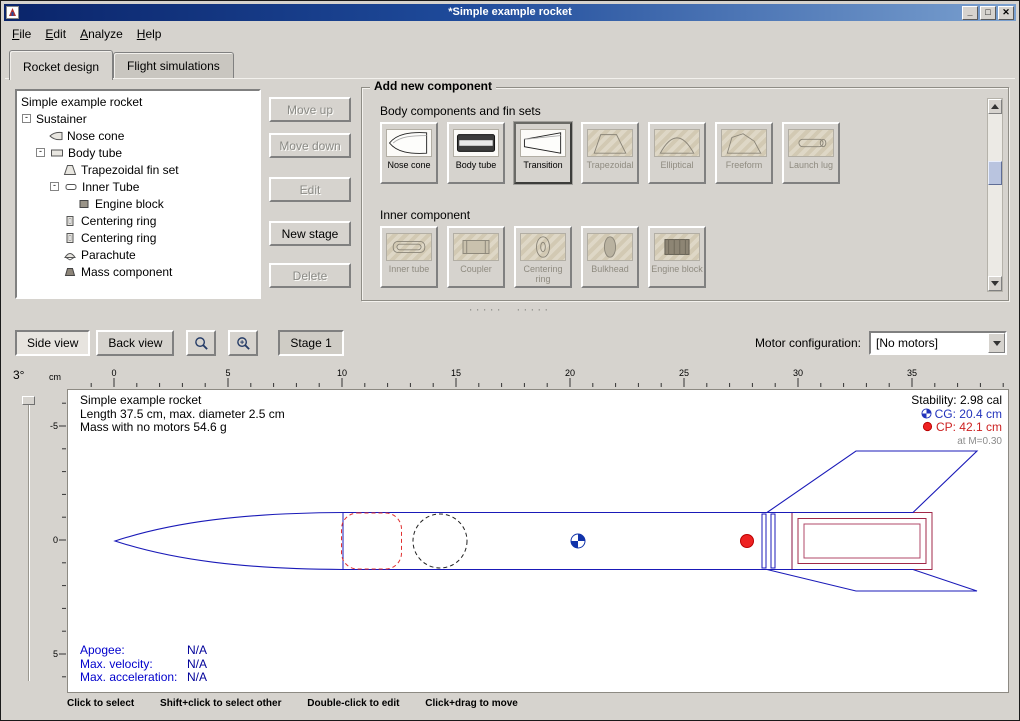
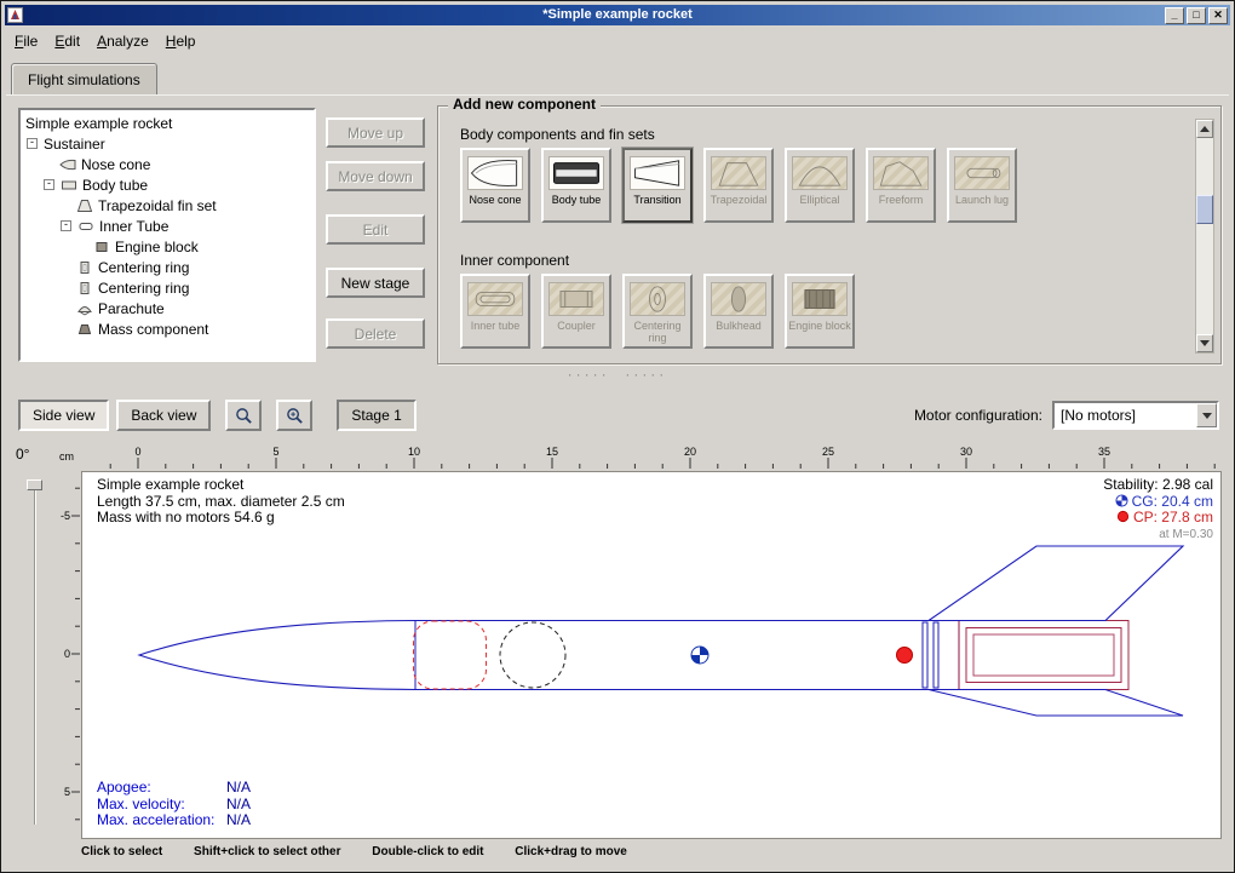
  *Simple example rocket
  _
  □
  ✕
  File
  Edit
  Analyze
  Help
- Rocket design
  Flight simulations
  Simple example rocket
  Sustainer
  Nose cone
  Body tube
  Trapezoidal fin set
  Inner Tube
  Engine block
  Centering ring
  Centering ring
  Parachute
  Mass component
  Move up
  Move down
  Edit
  New stage
  Delete
  Add new component
  Body components and fin sets
  Nose cone
  Body tube
  Transition
  Trapezoidal
  Elliptical
  Freeform
  Launch lug
  Inner component
  Inner tube
  Coupler
  Centering ring
  Bulkhead
  Engine block
  ····· ·····
  Side view
  Back view
  Stage 1
  Motor configuration:
  [No motors]
- 3°
+ 0°
  cm
  0
  5
  10
  15
  20
  25
  30
  35
  -5
  0
  5
  Simple example rocket
  Length 37.5 cm, max. diameter 2.5 cm
  Mass with no motors 54.6 g
  Stability: 2.98 cal
  CG: 20.4 cm
- CP: 42.1 cm
+ CP: 27.8 cm
  at M=0.30
  Apogee: N/A
  Max. velocity: N/A
  Max. acceleration: N/A
  Click to select Shift+click to select other Double-click to edit Click+drag to move
